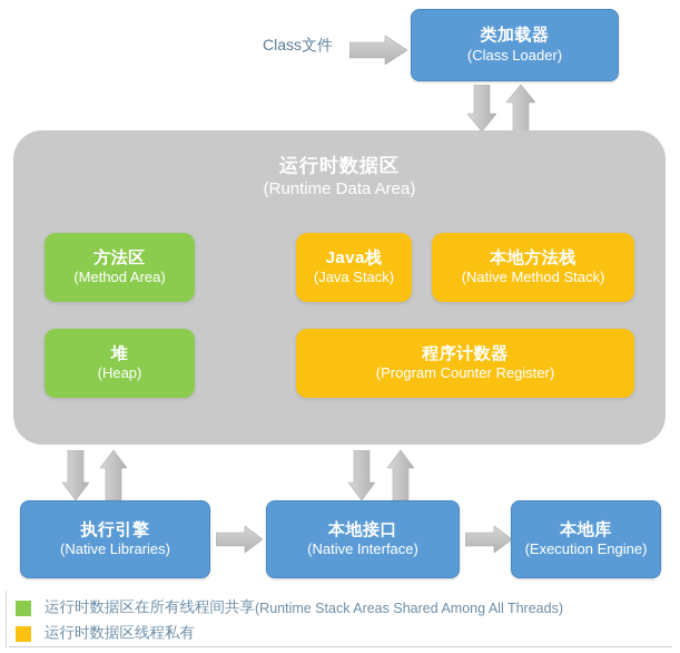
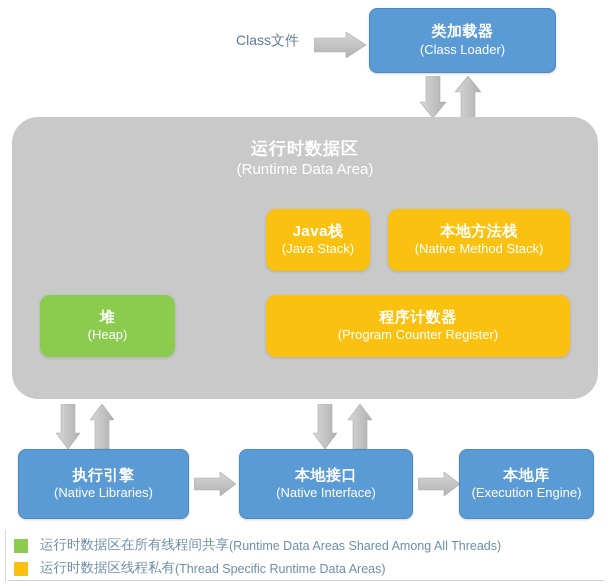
  Class文件
  类加载器
  (Class Loader)
  运行时数据区
  (Runtime Data Area)
- 方法区
- (Method Area)
  Java栈
  (Java Stack)
  本地方法栈
  (Native Method Stack)
  堆
  (Heap)
  程序计数器
  (Program Counter Register)
  执行引擎
  (Native Libraries)
  本地接口
  (Native Interface)
  本地库
  (Execution Engine)
  运行时数据区在所有线程间共享
- (Runtime Stack Areas Shared Among All Threads)
+ (Runtime Data Areas Shared Among All Threads)
  运行时数据区线程私有
+ (Thread Specific Runtime Data Areas)
